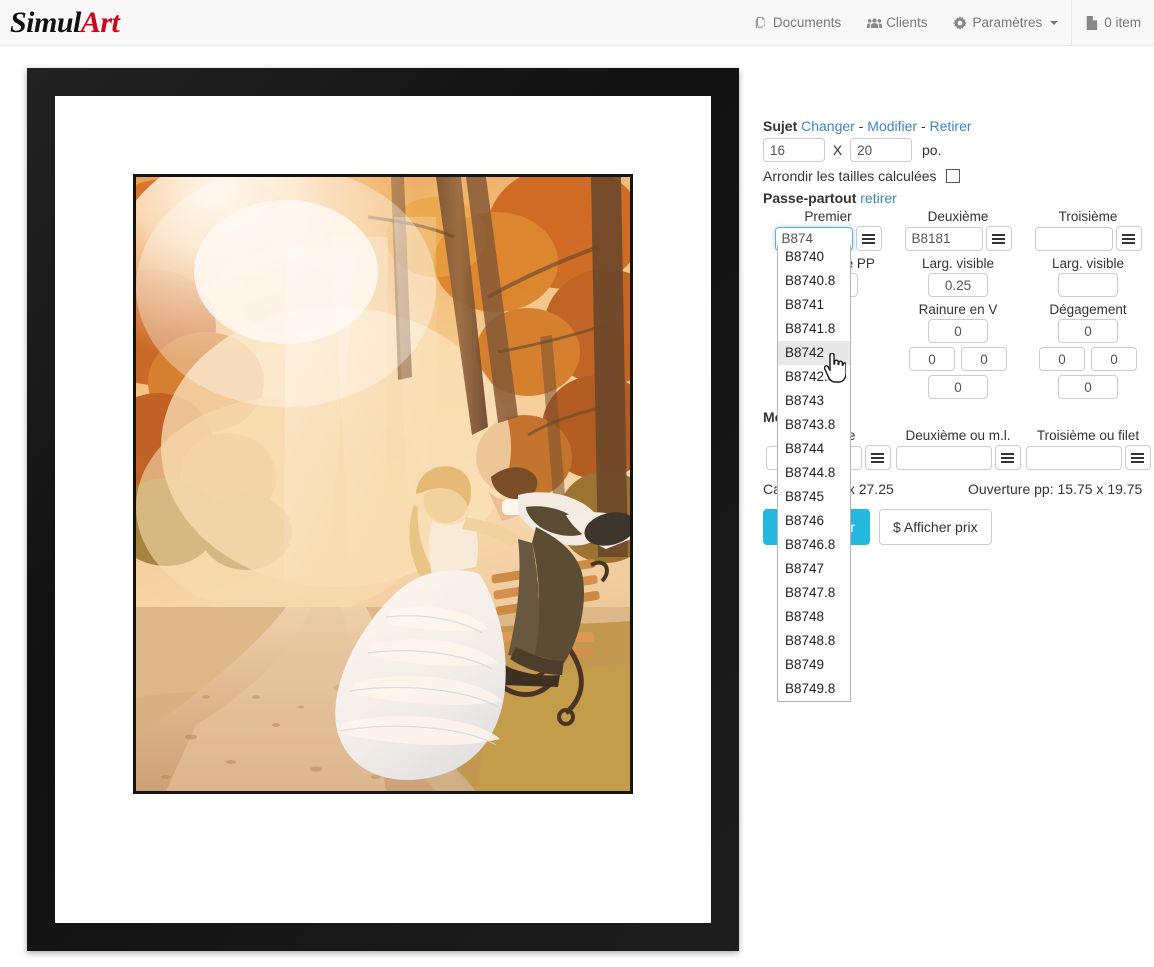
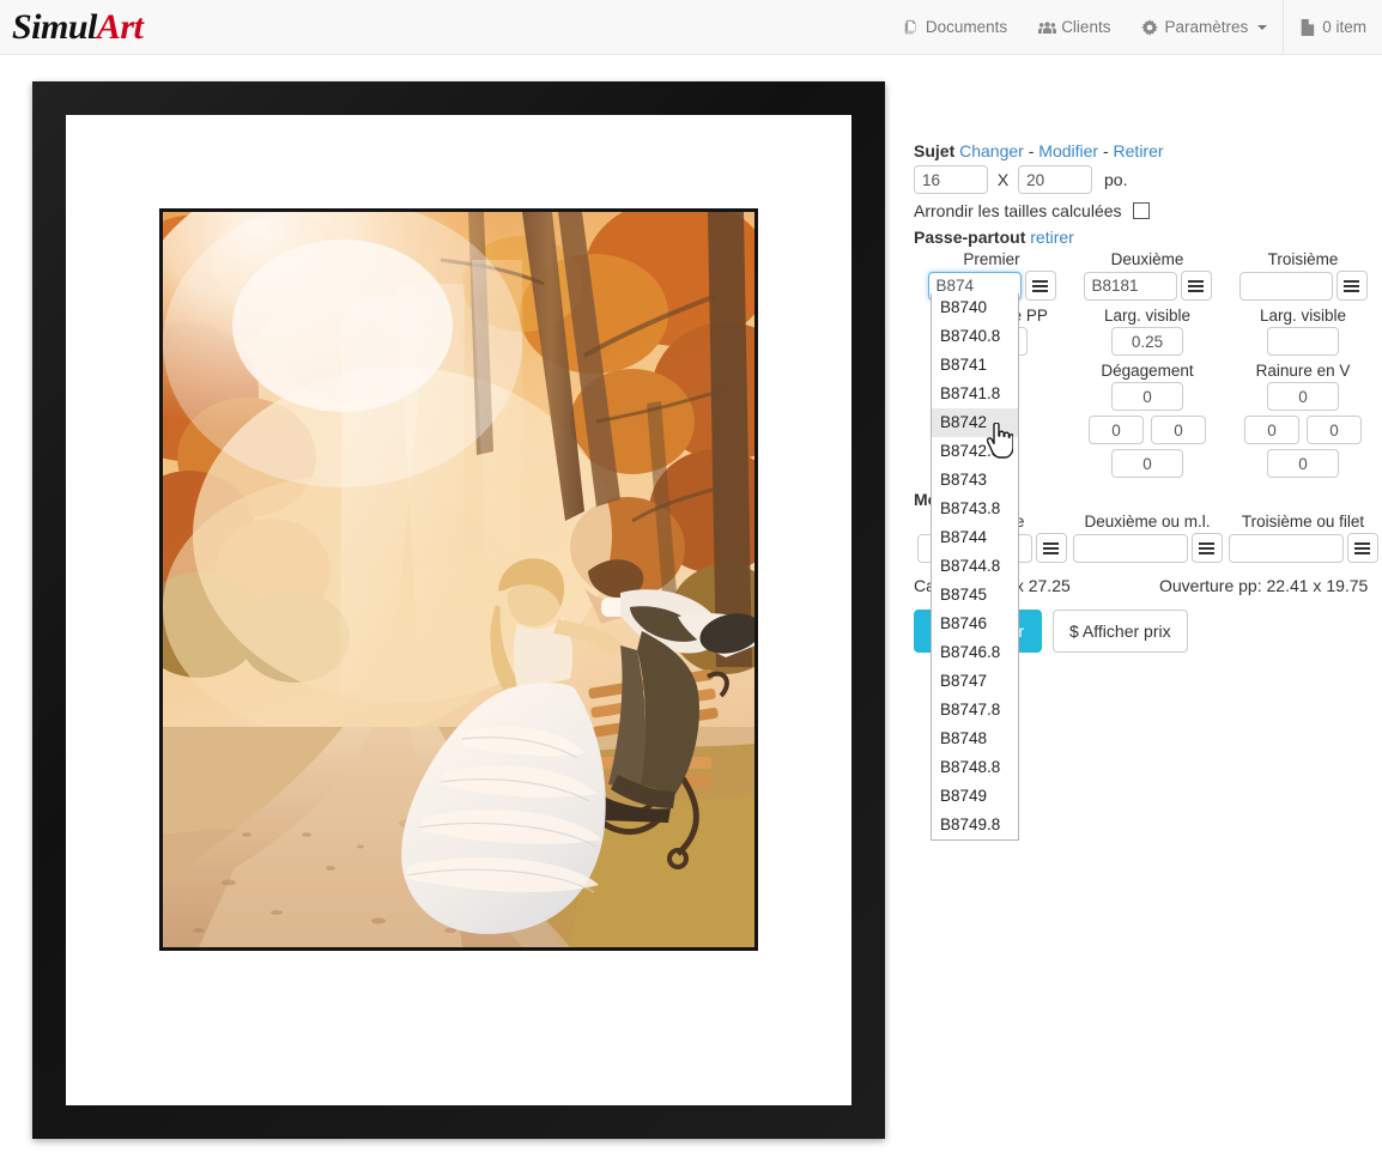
  SimulArt
  Documents
  Clients
  Paramètres
  0 item
  Sujet Changer - Modifier - Retirer
  16 X 20 po.
  Arrondir les tailles calculées
  Passe-partout retirer
  Premier
  B874
  Deuxième
  B8181
  Larg. visible
  0.25
- Rainure en V
+ Dégagement
  0
  0
  0
  0
  Troisième
  Larg. visible
- Dégagement
+ Rainure en V
  0
  0
  0
  0
  Deuxième ou m.l.
  Troisième ou filet
- Ouverture pp: 15.75 x 19.75
+ Ouverture pp: 22.41 x 19.75
  $ Afficher prix
  B8740
  B8740.8
  B8741
  B8741.8
  B8742
  B8742.
  B8743
  B8743.8
  B8744
  B8744.8
  B8745
  B8746
  B8746.8
  B8747
  B8747.8
  B8748
  B8748.8
  B8749
  B8749.8
